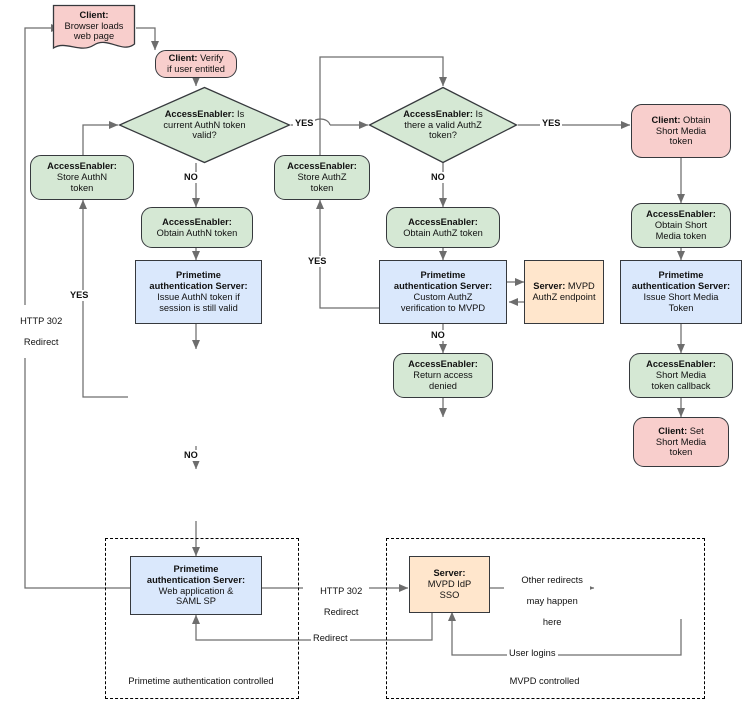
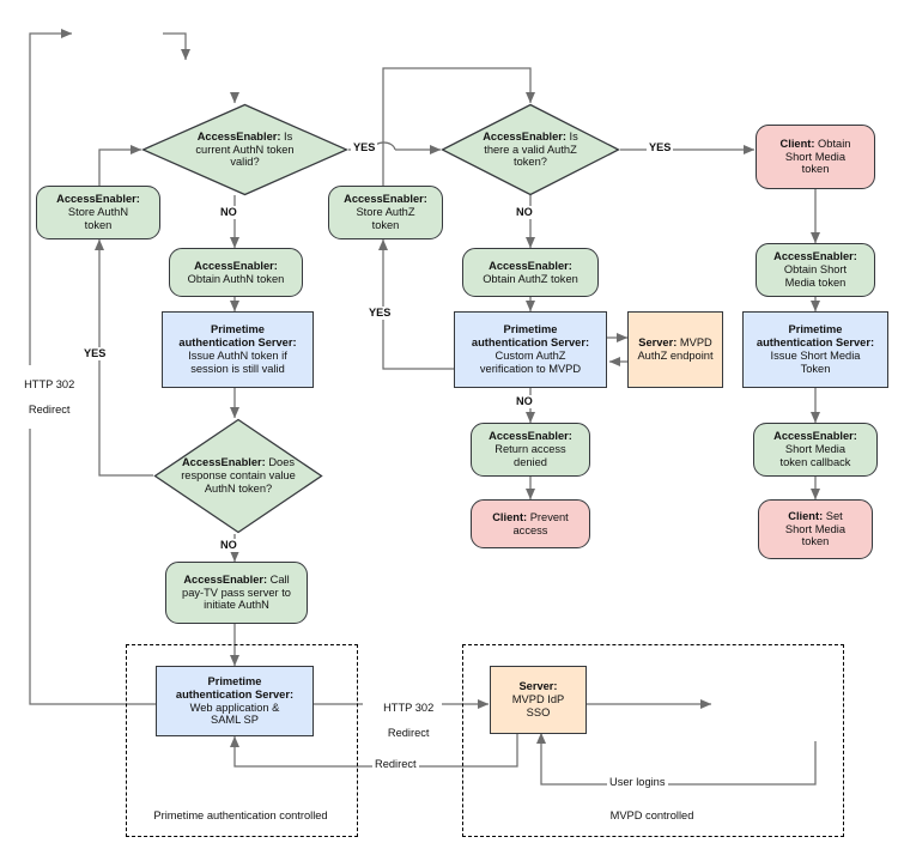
- Client:
- Browser loads
- web page
- Client: Verify
- if user entitled
  AccessEnabler: Is
  current AuthN token
  valid?
  AccessEnabler:
  Store AuthN
  token
  AccessEnabler:
  Obtain AuthN token
  Primetime
  authentication Server:
  Issue AuthN token if
  session is still valid
+ AccessEnabler: Does
+ response contain value
+ AuthN token?
+ AccessEnabler: Call
+ pay-TV pass server to
+ initiate AuthN
  Primetime
  authentication Server:
  Web application &
  SAML SP
  AccessEnabler: Is
  there a valid AuthZ
  token?
  AccessEnabler:
  Store AuthZ
  token
  AccessEnabler:
  Obtain AuthZ token
  Primetime
  authentication Server:
  Custom AuthZ
  verification to MVPD
  Server: MVPD
  AuthZ endpoint
  AccessEnabler:
  Return access
  denied
+ Client: Prevent
+ access
  Client: Obtain
  Short Media
  token
  AccessEnabler:
  Obtain Short
  Media token
  Primetime
  authentication Server:
  Issue Short Media
  Token
  AccessEnabler:
  Short Media
  token callback
  Client: Set
  Short Media
  token
  Server:
  MVPD IdP
  SSO
  Primetime authentication controlled
  MVPD controlled
  YES
  NO
  YES
  NO
  YES
  NO
  YES
  NO
  HTTP 302
  Redirect
  HTTP 302
  Redirect
  Redirect
- Other redirects
- may happen
- here
  User logins
